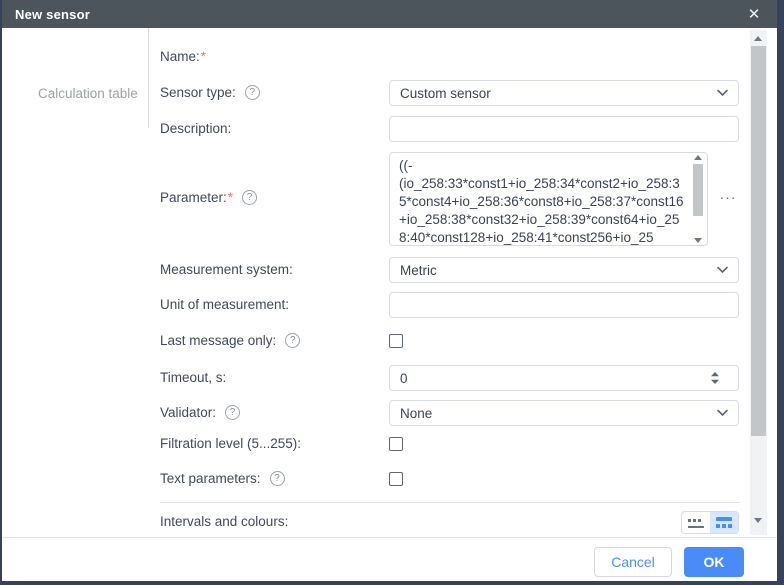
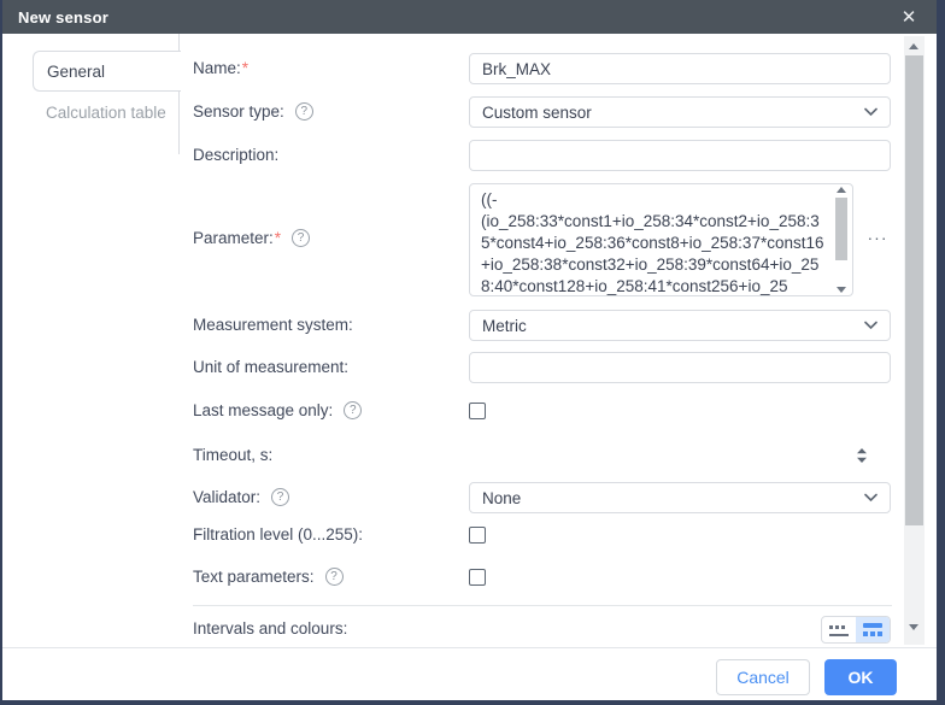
  New sensor
  ✕
+ General
  Calculation table
  Name:
  *
+ Brk_MAX
  Sensor type:
  ?
  Custom sensor
  Description:
  Parameter:
  *
  ?
  ((-(io_258:33*const1+io_258:34*const2+io_258:35*const4+io_258:36*const8+io_258:37*const16+io_258:38*const32+io_258:39*const64+io_258:40*const128+io_258:41*const256+io_25
  ···
  Measurement system:
  Metric
  Unit of measurement:
  Last message only:
  ?
  Timeout, s:
- 0
  Validator:
  ?
  None
- Filtration level (5...255):
+ Filtration level (0...255):
  Text parameters:
  ?
  Intervals and colours:
  Cancel
  OK
